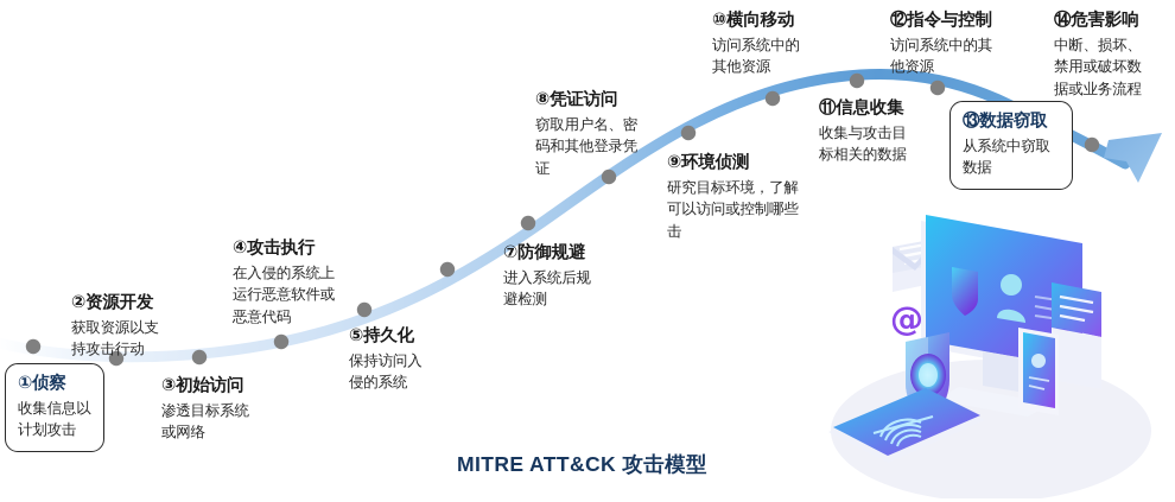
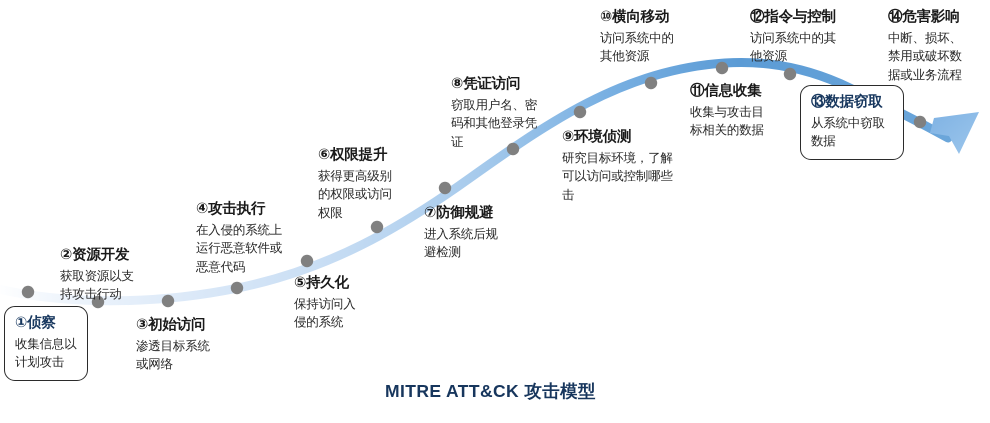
- @
  ①侦察
  收集信息以
  计划攻击
  ②资源开发
  获取资源以支
  持攻击行动
  ③初始访问
  渗透目标系统
  或网络
  ④攻击执行
  在入侵的系统上
  运行恶意软件或
  恶意代码
  ⑤持久化
  保持访问入
  侵的系统
+ ⑥权限提升
+ 获得更高级别
+ 的权限或访问
+ 权限
  ⑦防御规避
  进入系统后规
  避检测
  ⑧凭证访问
  窃取用户名、密
  码和其他登录凭
  证
  ⑨环境侦测
  研究目标环境，了解
  可以访问或控制哪些
  击
  ⑩横向移动
  访问系统中的
  其他资源
  ⑪信息收集
  收集与攻击目
  标相关的数据
  ⑫指令与控制
  访问系统中的其
  他资源
  ⑬数据窃取
  从系统中窃取
  数据
  ⑭危害影响
  中断、损坏、
  禁用或破坏数
  据或业务流程
  MITRE ATT&CK 攻击模型
